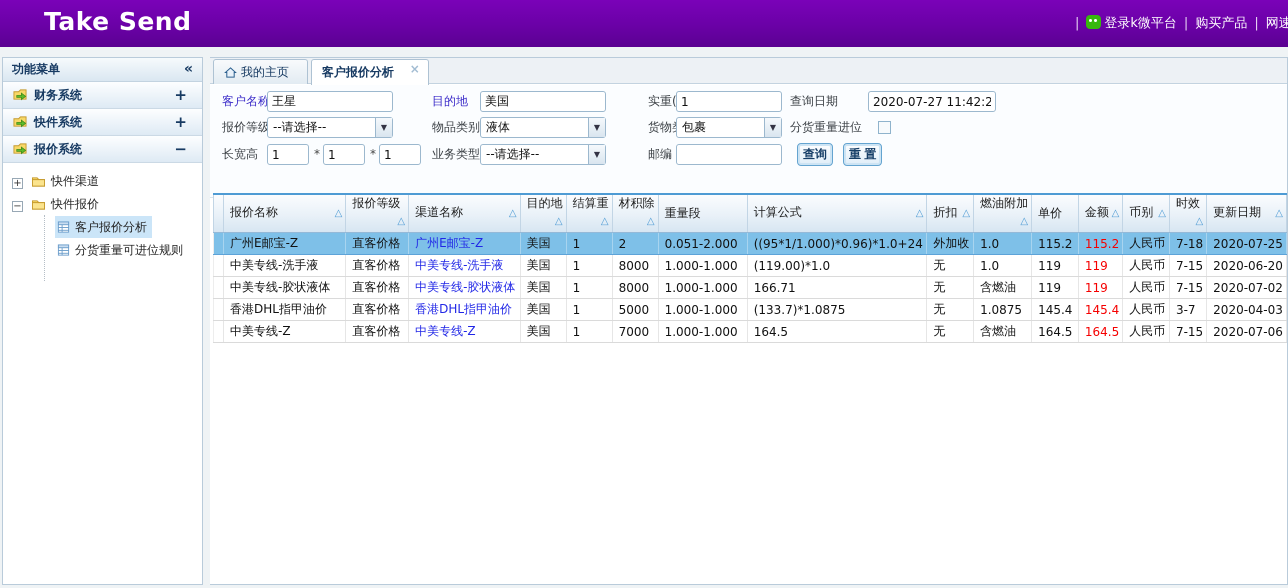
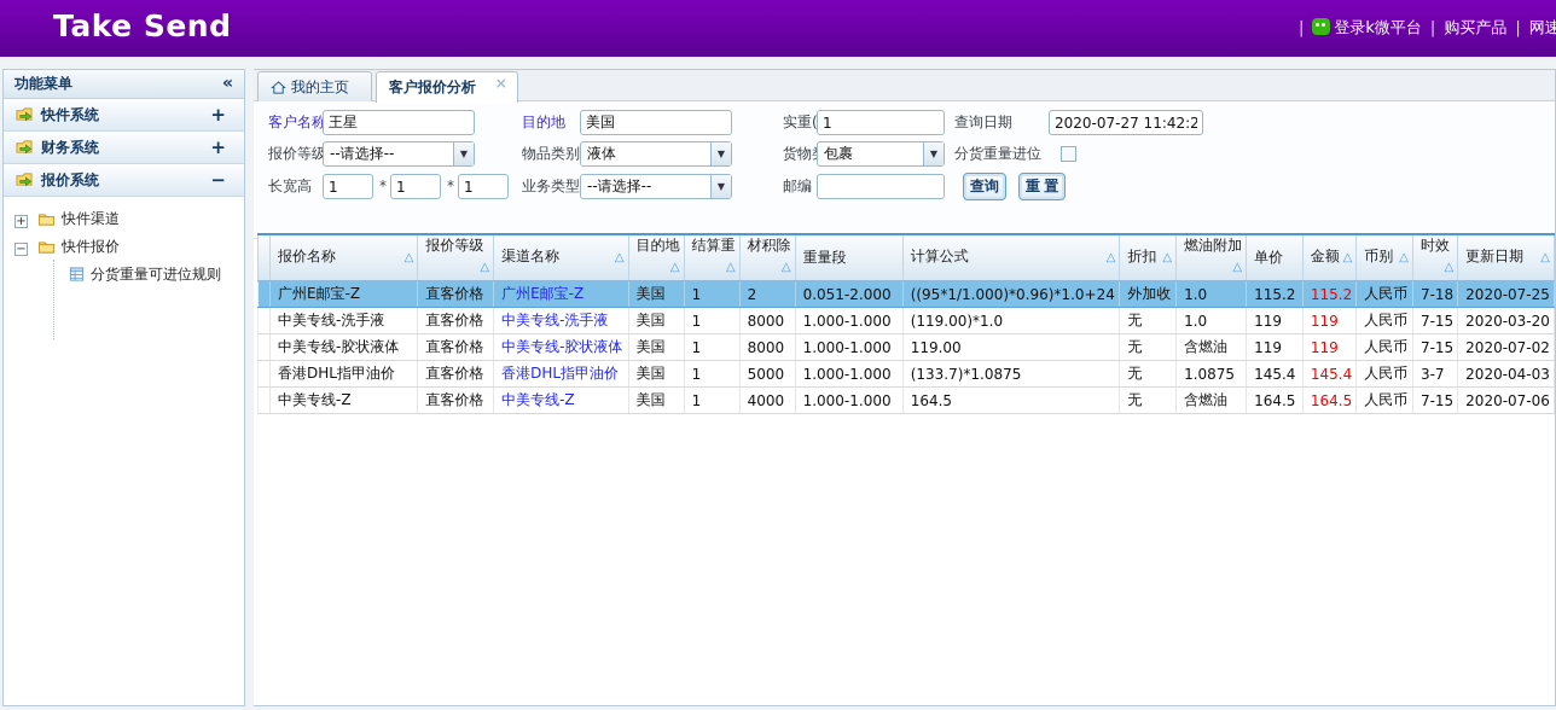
  Take Send
  | 登录k微平台 | 购买产品 | 网速
  功能菜单
  «
- 财务系统
+ 快件系统
  +
- 快件系统
+ 财务系统
  +
  报价系统
  −
  + 快件渠道
  − 快件报价
- 客户报价分析
  分货重量可进位规则
  我的主页 客户报价分析
  ×
  客户名称
  王星
  目的地
  美国
  1
  查询日期
  2020-07-27 11:42:2
  报价等级
  --请选择--
  ▼
  物品类别
  液体
  ▼
  包裹
  ▼
  分货重量进位
  长宽高
  1
  *
  1
  *
  1
  业务类型
  --请选择--
  ▼
  邮编
  查询
  重 置
  	报价名称 △	报价等级△	渠道名称 △	目的地△	结算重△	材积除△	重量段	计算公式 △	折扣 △	燃油附加△	单价	金额 △	币别 △	时效△	更新日期 △
  	广州E邮宝-Z	直客价格	广州E邮宝-Z	美国	1	2	0.051-2.000	((95*1/1.000)*0.96)*1.0+24	外加收	1.0	115.2	115.2	人民币	7-18	2020-07-25
- 	中美专线-洗手液	直客价格	中美专线-洗手液	美国	1	8000	1.000-1.000	(119.00)*1.0	无	1.0	119	119	人民币	7-15	2020-06-20
+ 	中美专线-洗手液	直客价格	中美专线-洗手液	美国	1	8000	1.000-1.000	(119.00)*1.0	无	1.0	119	119	人民币	7-15	2020-03-20
- 	中美专线-胶状液体	直客价格	中美专线-胶状液体	美国	1	8000	1.000-1.000	166.71	无	含燃油	119	119	人民币	7-15	2020-07-02
+ 	中美专线-胶状液体	直客价格	中美专线-胶状液体	美国	1	8000	1.000-1.000	119.00	无	含燃油	119	119	人民币	7-15	2020-07-02
  	香港DHL指甲油价	直客价格	香港DHL指甲油价	美国	1	5000	1.000-1.000	(133.7)*1.0875	无	1.0875	145.4	145.4	人民币	3-7	2020-04-03
- 	中美专线-Z	直客价格	中美专线-Z	美国	1	7000	1.000-1.000	164.5	无	含燃油	164.5	164.5	人民币	7-15	2020-07-06
+ 	中美专线-Z	直客价格	中美专线-Z	美国	1	4000	1.000-1.000	164.5	无	含燃油	164.5	164.5	人民币	7-15	2020-07-06
